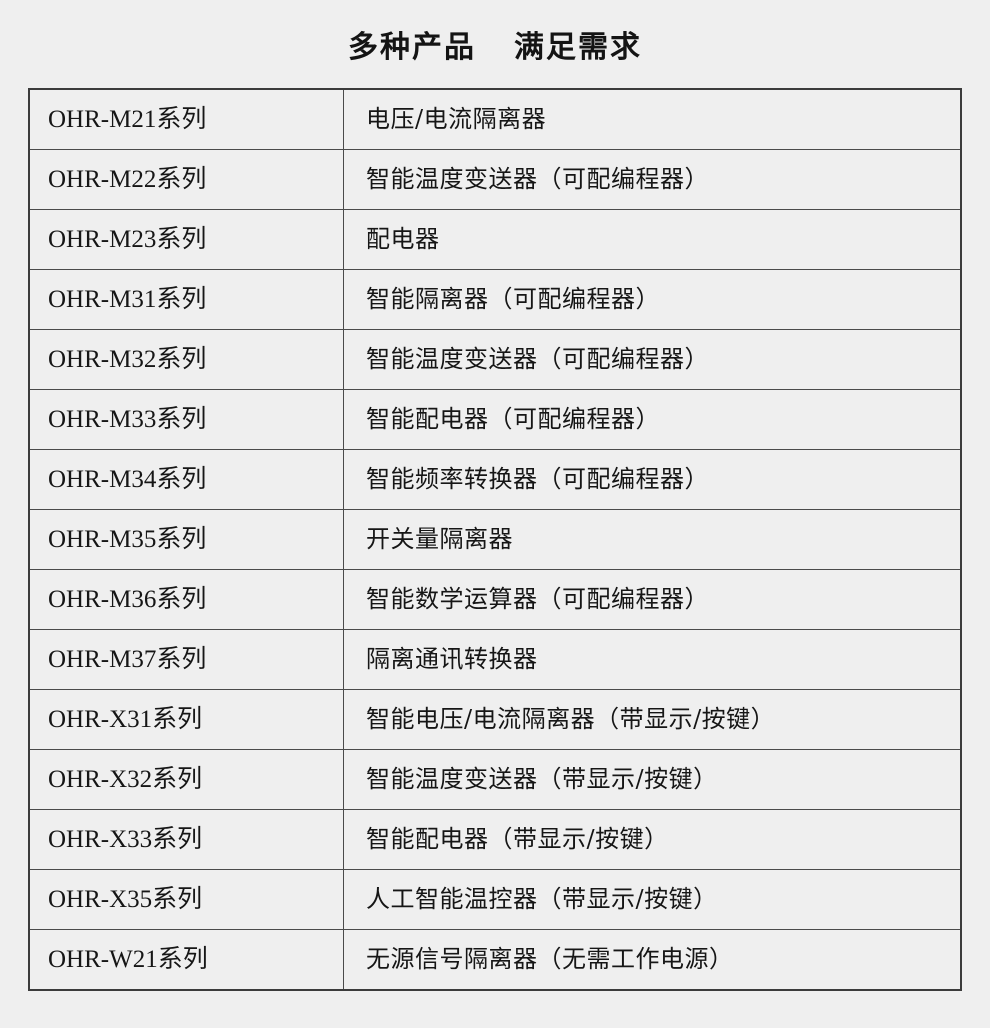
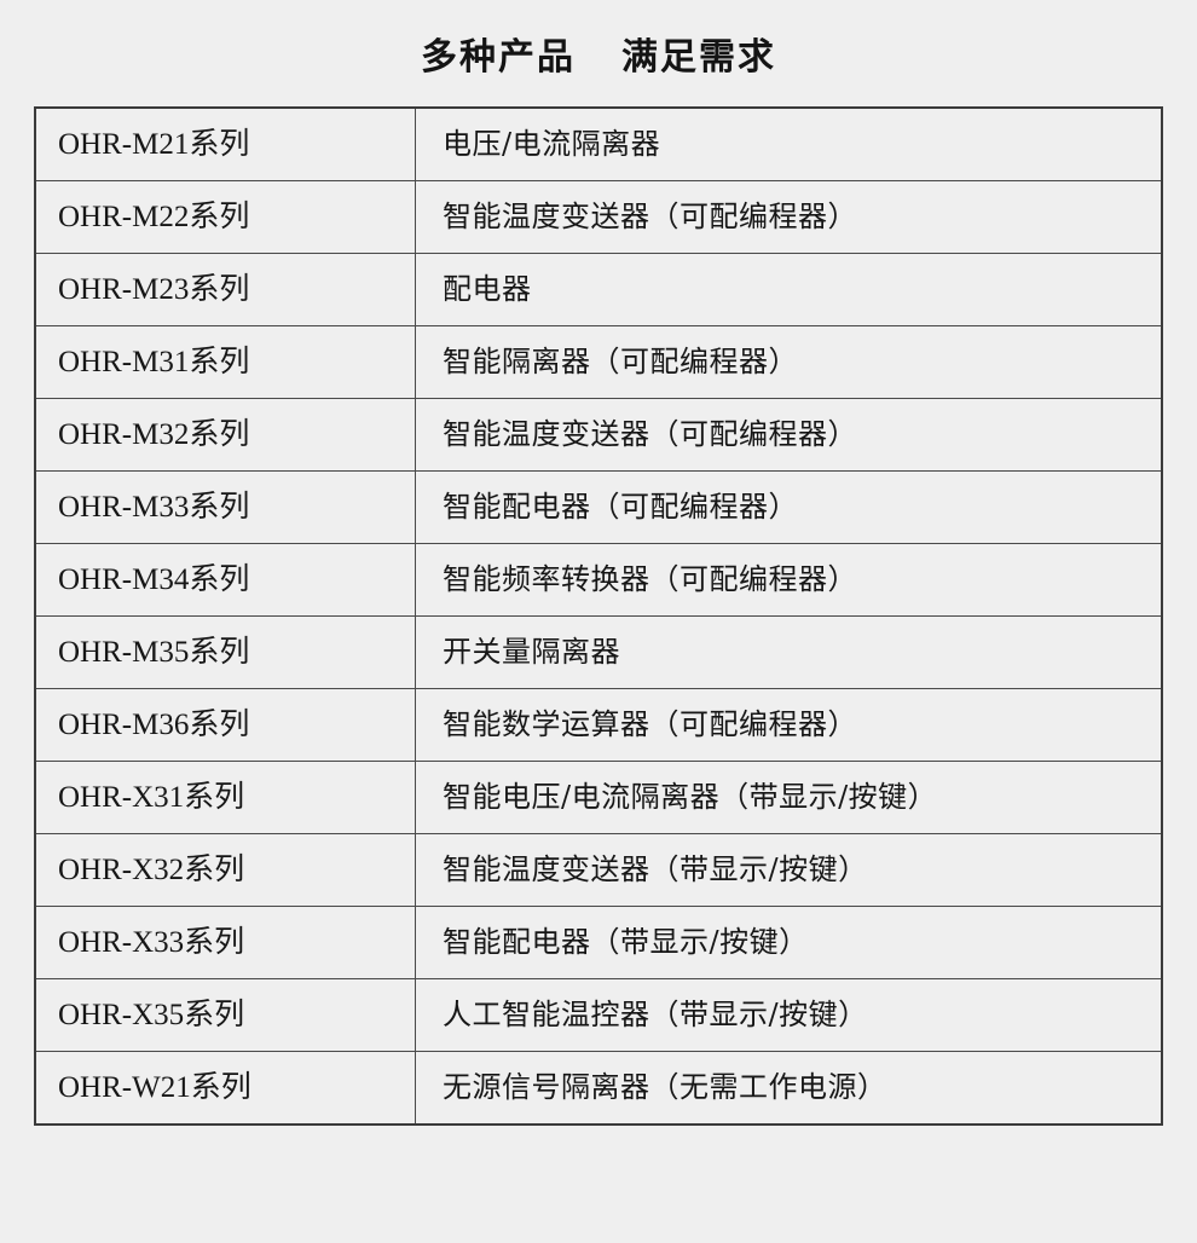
  多种产品 满足需求
  OHR-M21系列	电压/电流隔离器
  OHR-M22系列	智能温度变送器（可配编程器）
  OHR-M23系列	配电器
  OHR-M31系列	智能隔离器（可配编程器）
  OHR-M32系列	智能温度变送器（可配编程器）
  OHR-M33系列	智能配电器（可配编程器）
  OHR-M34系列	智能频率转换器（可配编程器）
  OHR-M35系列	开关量隔离器
  OHR-M36系列	智能数学运算器（可配编程器）
- OHR-M37系列	隔离通讯转换器
  OHR-X31系列	智能电压/电流隔离器（带显示/按键）
  OHR-X32系列	智能温度变送器（带显示/按键）
  OHR-X33系列	智能配电器（带显示/按键）
  OHR-X35系列	人工智能温控器（带显示/按键）
  OHR-W21系列	无源信号隔离器（无需工作电源）
